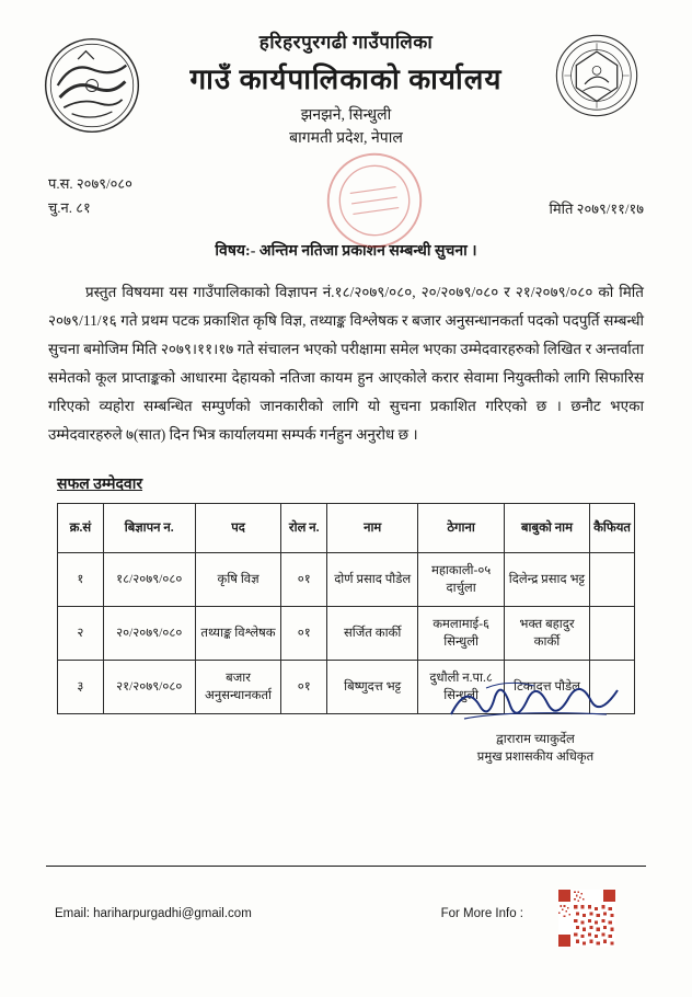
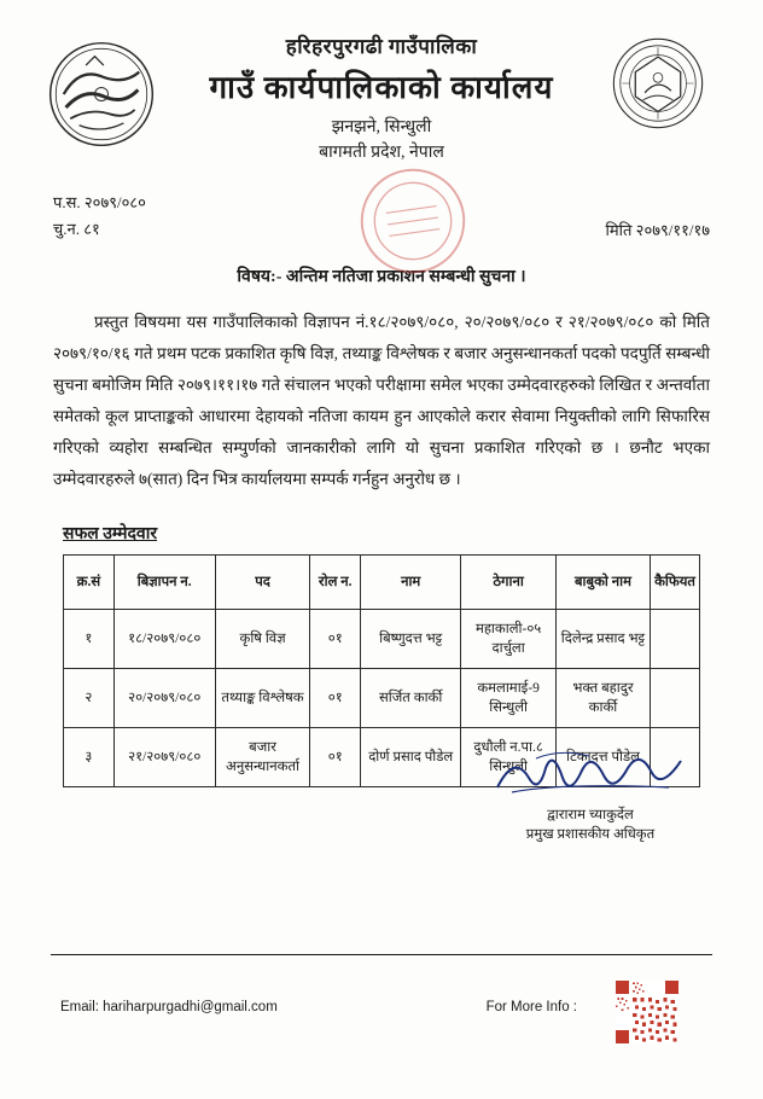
  हरिहरपुरगढी गाउँपालिका
  गाउँ कार्यपालिकाको कार्यालय
  झनझने, सिन्धुली
  बागमती प्रदेश, नेपाल
  प.स. २०७९/०८०
  चु.न. ८१
  मिति २०७९/११/१७
  विषय:- अन्तिम नतिजा प्रकाशन सम्बन्धी सुचना ।
- प्रस्तुत विषयमा यस गाउँपालिकाको विज्ञापन नं.१८/२०७९/०८०, २०/२०७९/०८० र २१/२०७९/०८० को मिति २०७९/11/१६ गते प्रथम पटक प्रकाशित कृषि विज्ञ, तथ्याङ्क विश्लेषक र बजार अनुसन्धानकर्ता पदको पदपुर्ति सम्बन्धी सुचना बमोजिम मिति २०७९।११।१७ गते संचालन भएको परीक्षामा समेल भएका उम्मेदवारहरुको लिखित र अन्तर्वाता समेतको कूल प्राप्ताङ्कको आधारमा देहायको नतिजा कायम हुन आएकोले करार सेवामा नियुक्तीको लागि सिफारिस गरिएको व्यहोरा सम्बन्धित सम्पुर्णको जानकारीको लागि यो सुचना प्रकाशित गरिएको छ । छनौट भएका उम्मेदवारहरुले ७(सात) दिन भित्र कार्यालयमा सम्पर्क गर्नहुन अनुरोध छ ।
+ प्रस्तुत विषयमा यस गाउँपालिकाको विज्ञापन नं.१८/२०७९/०८०, २०/२०७९/०८० र २१/२०७९/०८० को मिति २०७९/१०/१६ गते प्रथम पटक प्रकाशित कृषि विज्ञ, तथ्याङ्क विश्लेषक र बजार अनुसन्धानकर्ता पदको पदपुर्ति सम्बन्धी सुचना बमोजिम मिति २०७९।११।१७ गते संचालन भएको परीक्षामा समेल भएका उम्मेदवारहरुको लिखित र अन्तर्वाता समेतको कूल प्राप्ताङ्कको आधारमा देहायको नतिजा कायम हुन आएकोले करार सेवामा नियुक्तीको लागि सिफारिस गरिएको व्यहोरा सम्बन्धित सम्पुर्णको जानकारीको लागि यो सुचना प्रकाशित गरिएको छ । छनौट भएका उम्मेदवारहरुले ७(सात) दिन भित्र कार्यालयमा सम्पर्क गर्नहुन अनुरोध छ ।
  सफल उम्मेदवार
  क्र.सं	बिज्ञापन न.	पद	रोल न.	नाम	ठेगाना	बाबुको नाम	कैफियत
- १	१८/२०७९/०८०	कृषि विज्ञ	०१	दोर्ण प्रसाद पौडेल	महाकाली-०५ दार्चुला	दिलेन्द्र प्रसाद भट्ट
+ १	१८/२०७९/०८०	कृषि विज्ञ	०१	बिष्णुदत्त भट्ट	महाकाली-०५ दार्चुला	दिलेन्द्र प्रसाद भट्ट
- २	२०/२०७९/०८०	तथ्याङ्क विश्लेषक	०१	सर्जित कार्की	कमलामाई-६ सिन्धुली	भक्त बहादुर कार्की
+ २	२०/२०७९/०८०	तथ्याङ्क विश्लेषक	०१	सर्जित कार्की	कमलामाई-9 सिन्धुली	भक्त बहादुर कार्की
- ३	२१/२०७९/०८०	बजार अनुसन्धानकर्ता	०१	बिष्णुदत्त भट्ट	दुधौली न.पा.८ सिन्धुली	टिकादत्त पौडेल
+ ३	२१/२०७९/०८०	बजार अनुसन्धानकर्ता	०१	दोर्ण प्रसाद पौडेल	दुधौली न.पा.८ सिन्धुली	टिकादत्त पौडेल
  द्वाराराम च्याकुर्देल
  प्रमुख प्रशासकीय अधिकृत
  Email: hariharpurgadhi@gmail.com
  For More Info :
